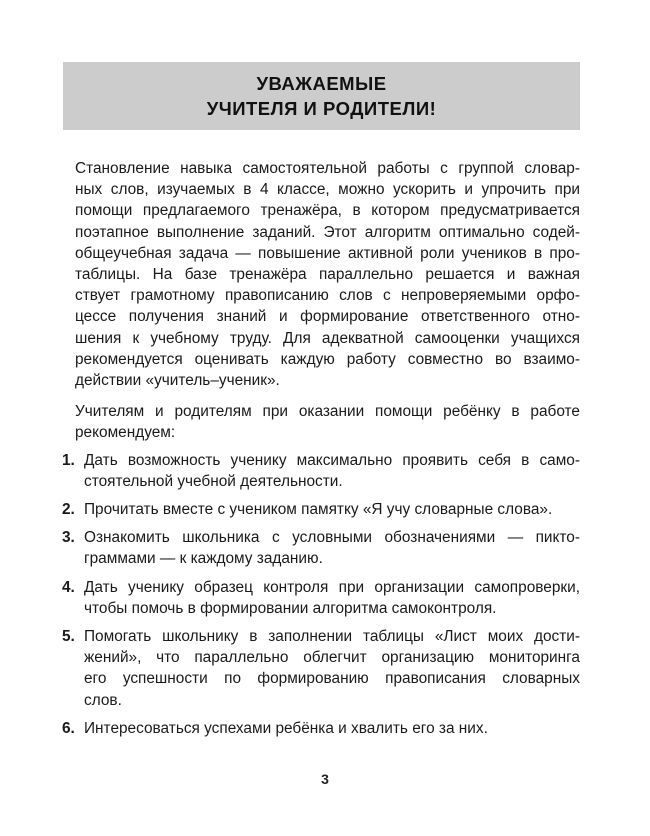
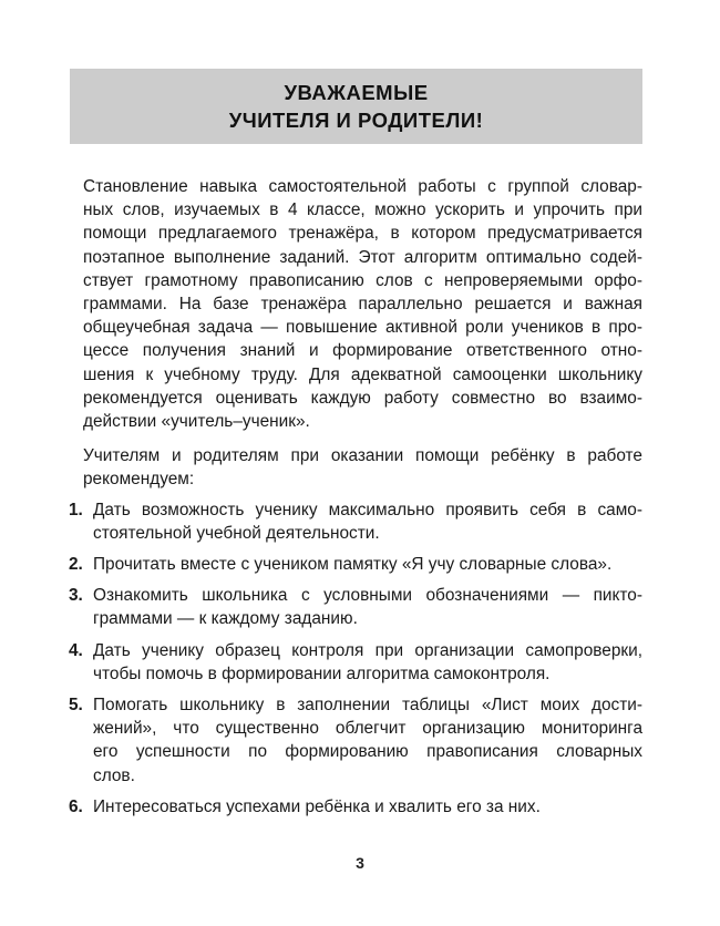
  УВАЖАЕМЫЕ
  УЧИТЕЛЯ И РОДИТЕЛИ!
  Становление навыка самостоятельной работы с группой словар-
  ных слов, изучаемых в 4 классе, можно ускорить и упрочить при
  помощи предлагаемого тренажёра, в котором предусматривается
  поэтапное выполнение заданий. Этот алгоритм оптимально содей-
- общеучебная задача — повышение активной роли учеников в про-
+ ствует грамотному правописанию слов с непроверяемыми орфо-
- таблицы. На базе тренажёра параллельно решается и важная
+ граммами. На базе тренажёра параллельно решается и важная
- ствует грамотному правописанию слов с непроверяемыми орфо-
+ общеучебная задача — повышение активной роли учеников в про-
  цессе получения знаний и формирование ответственного отно-
- шения к учебному труду. Для адекватной самооценки учащихся
+ шения к учебному труду. Для адекватной самооценки школьнику
  рекомендуется оценивать каждую работу совместно во взаимо-
  действии «учитель–ученик».
  Учителям и родителям при оказании помощи ребёнку в работе
  рекомендуем:
  1.
  Дать возможность ученику максимально проявить себя в само-
  стоятельной учебной деятельности.
  2.
  Прочитать вместе с учеником памятку «Я учу словарные слова».
  3.
  Ознакомить школьника с условными обозначениями — пикто-
  граммами — к каждому заданию.
  4.
  Дать ученику образец контроля при организации самопроверки,
  чтобы помочь в формировании алгоритма самоконтроля.
  5.
  Помогать школьнику в заполнении таблицы «Лист моих дости-
- жений», что параллельно облегчит организацию мониторинга
+ жений», что существенно облегчит организацию мониторинга
  его успешности по формированию правописания словарных
  слов.
  6.
  Интересоваться успехами ребёнка и хвалить его за них.
  3
